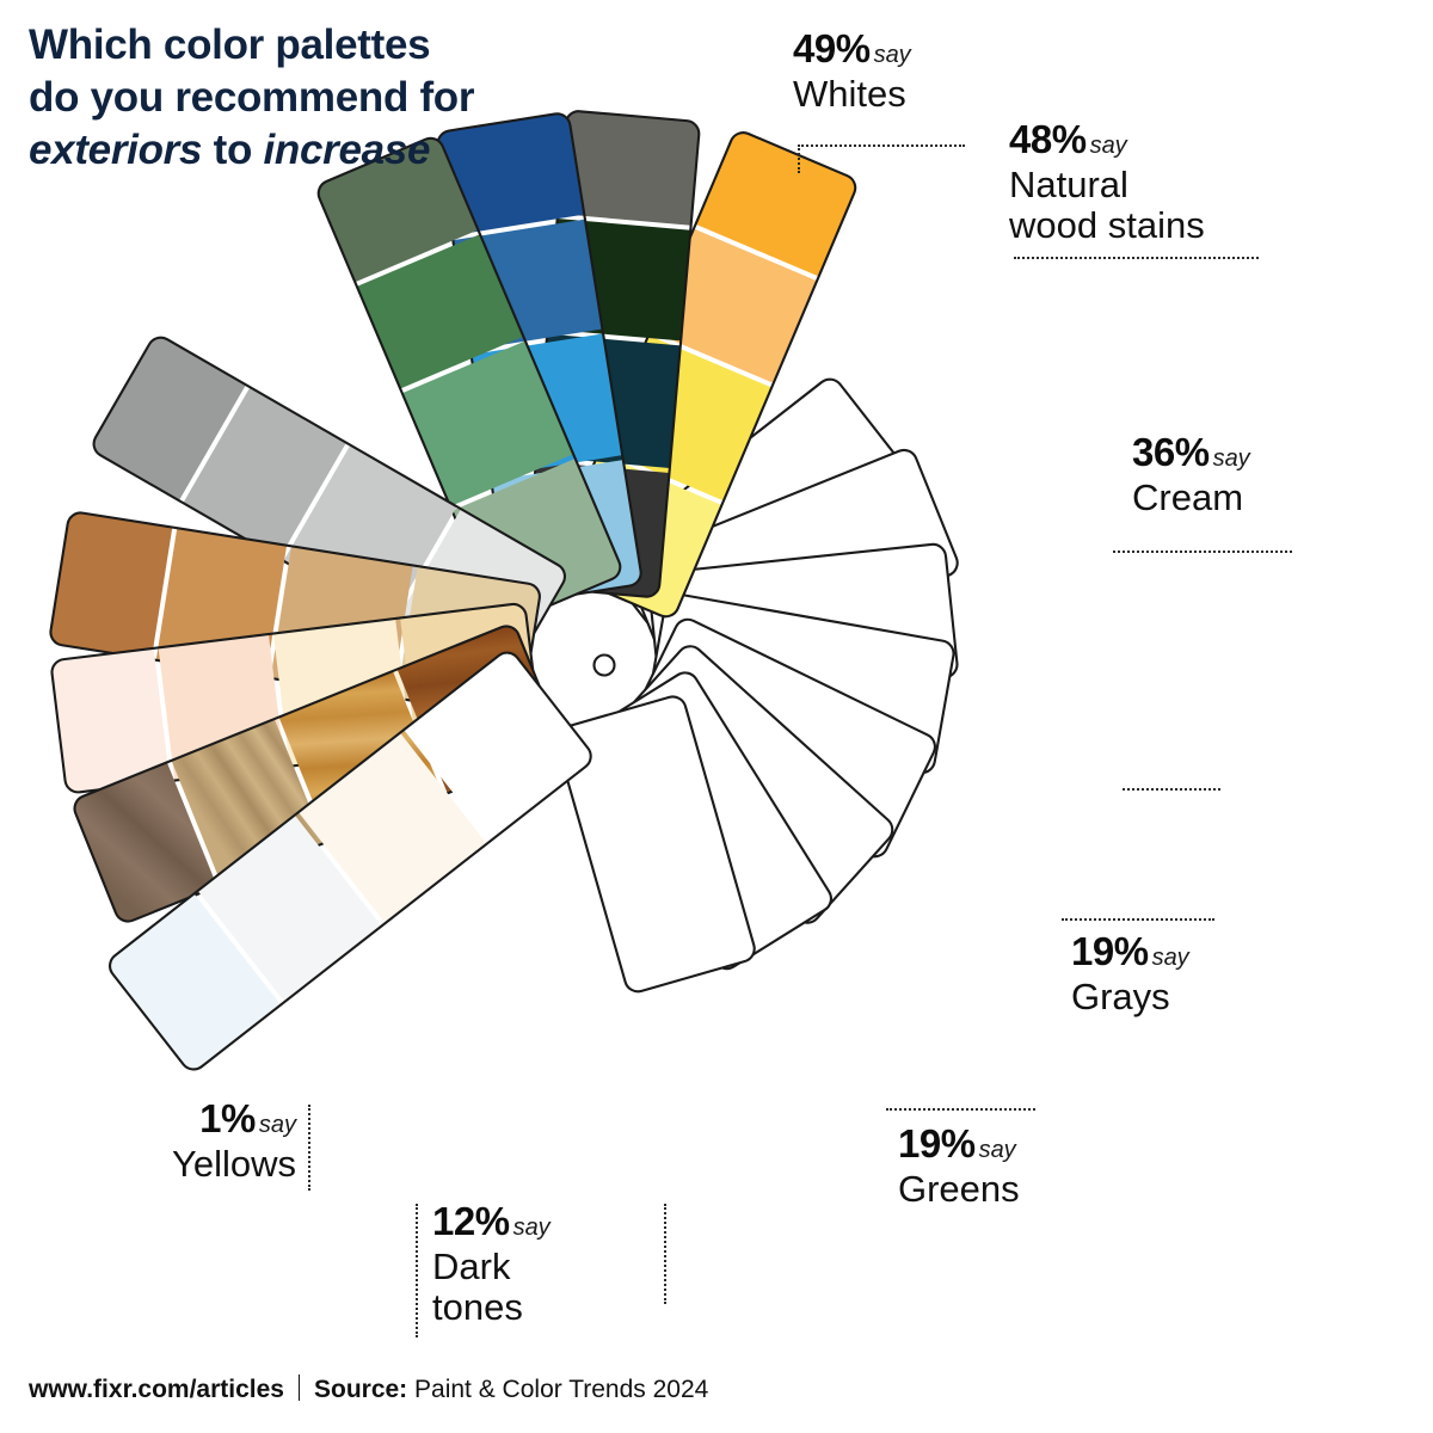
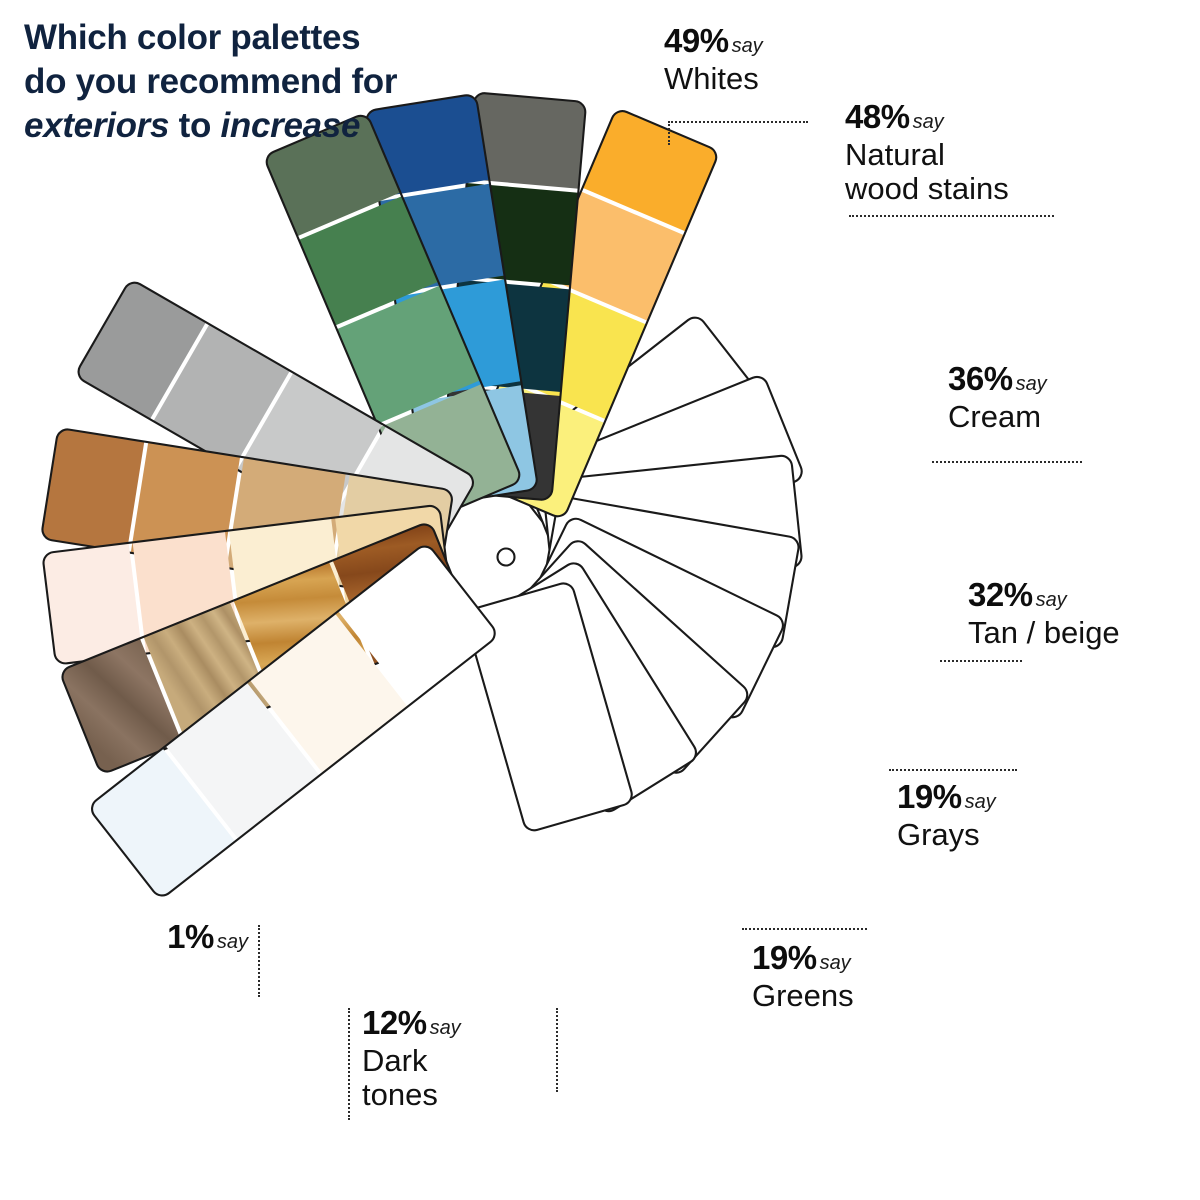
  Which color palettes
  do you recommend for
  exteriors to increase
  49% say
  Whites
  48% say
  Natural
  wood stains
  36% say
  Cream
+ 32% say
+ Tan / beige
  19% say
  Grays
  19% say
  Greens
  12% say
  Dark
  tones
  1% say
- Yellows
- www.fixr.com/articles Source: Paint & Color Trends 2024
